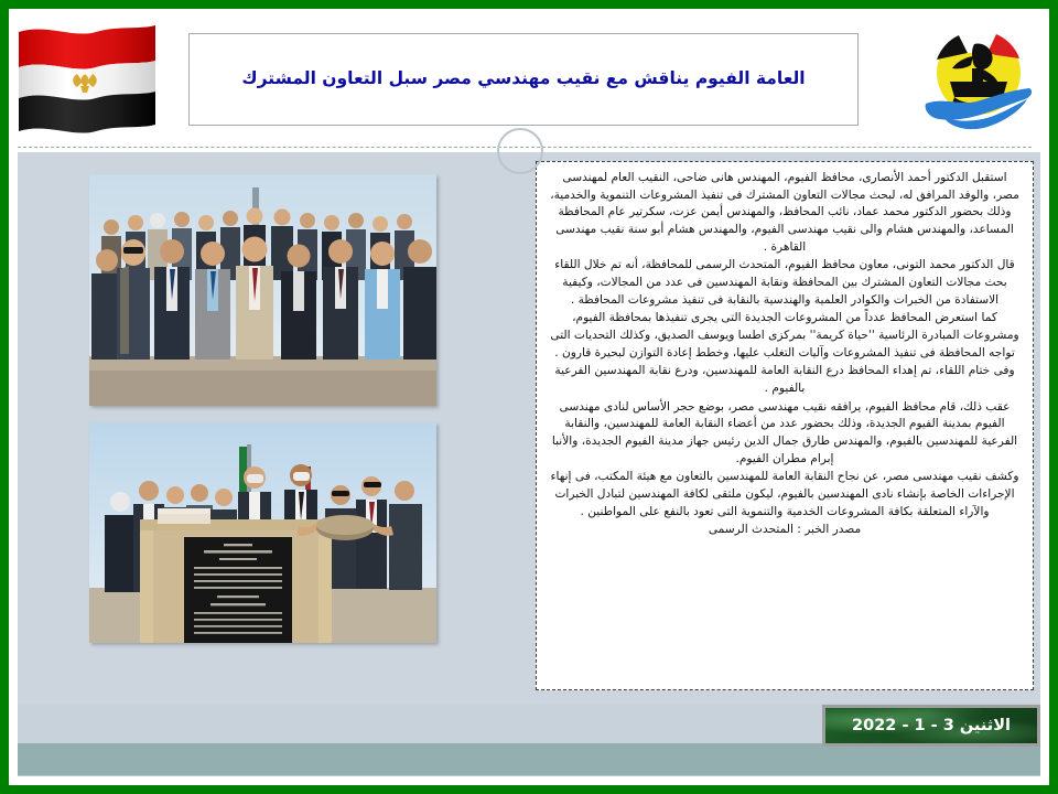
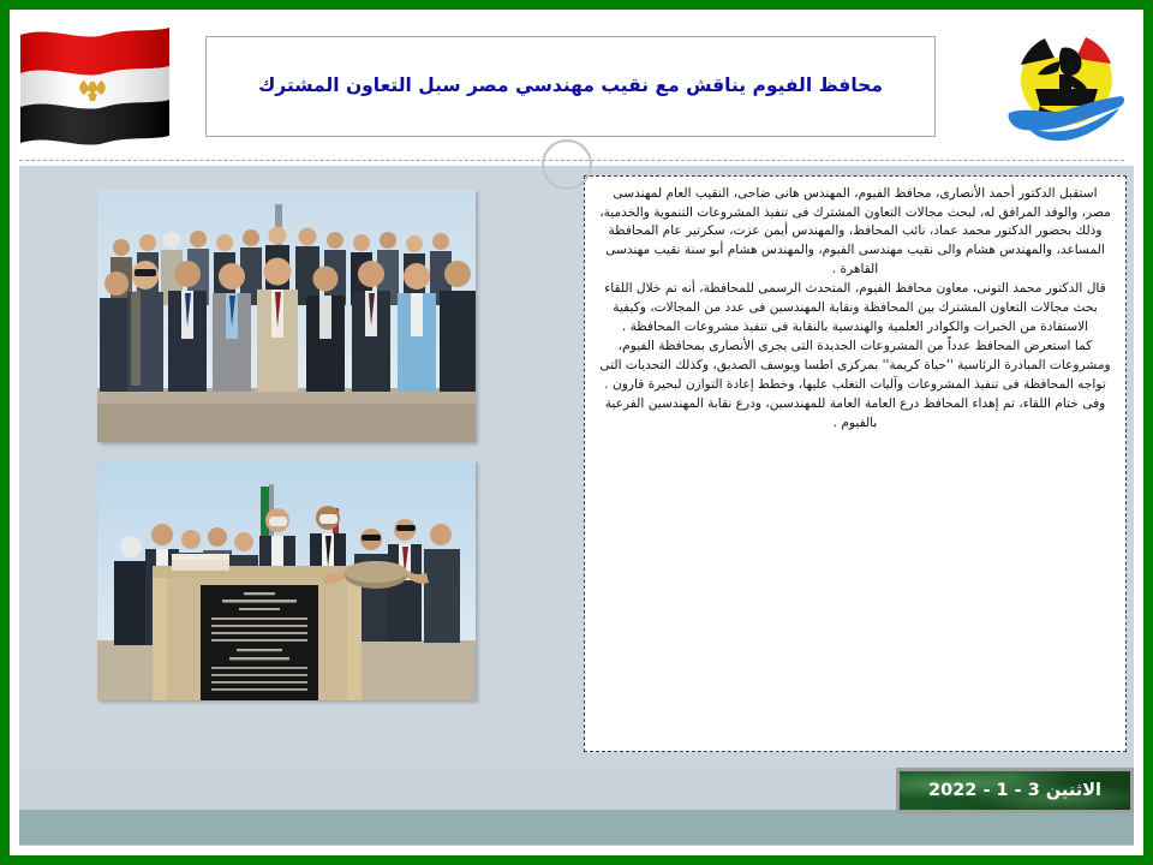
- العامة الفيوم يناقش مع نقيب مهندسي مصر سبل التعاون المشترك
+ محافظ الفيوم يناقش مع نقيب مهندسي مصر سبل التعاون المشترك
  استقبل الدكتور أحمد الأنصارى، محافظ الفيوم، المهندس هانى ضاحى، النقيب العام لمهندسى مصر، والوفد المرافق له، لبحث مجالات التعاون المشترك فى تنفيذ المشروعات التنموية والخدمية، وذلك بحضور الدكتور محمد عماد، نائب المحافظ، والمهندس أيمن عزت، سكرتير عام المحافظة المساعد، والمهندس هشام والى نقيب مهندسى الفيوم، والمهندس هشام أبو سنة نقيب مهندسى القاهرة .
  قال الدكتور محمد التونى، معاون محافظ الفيوم، المتحدث الرسمى للمحافظة، أنه تم خلال اللقاء بحث مجالات التعاون المشترك بين المحافظة ونقابة المهندسين فى عدد من المجالات، وكيفية الاستفادة من الخبرات والكوادر العلمية والهندسية بالنقابة فى تنفيذ مشروعات المحافظة .
- كما استعرض المحافظ عدداً من المشروعات الجديدة التى يجرى تنفيذها بمحافظة الفيوم، ومشروعات المبادرة الرئاسية ''حياة كريمة'' بمركزى اطسا ويوسف الصديق، وكذلك التحديات التى تواجه المحافظة فى تنفيذ المشروعات وآليات التغلب عليها، وخطط إعادة التوازن لبحيرة قارون .
+ كما استعرض المحافظ عدداً من المشروعات الجديدة التى يجرى الأنصارى بمحافظة الفيوم، ومشروعات المبادرة الرئاسية ''حياة كريمة'' بمركزى اطسا ويوسف الصديق، وكذلك التحديات التى تواجه المحافظة فى تنفيذ المشروعات وآليات التغلب عليها، وخطط إعادة التوازن لبحيرة قارون .
- وفى ختام اللقاء، تم إهداء المحافظ درع النقابة العامة للمهندسين، ودرع نقابة المهندسين الفرعية بالفيوم .
+ وفى ختام اللقاء، تم إهداء المحافظ درع العامة العامة للمهندسين، ودرع نقابة المهندسين الفرعية بالفيوم .
- عقب ذلك، قام محافظ الفيوم، يرافقه نقيب مهندسى مصر، بوضع حجر الأساس لنادى مهندسى الفيوم بمدينة الفيوم الجديدة، وذلك بحضور عدد من أعضاء النقابة العامة للمهندسين، والنقابة الفرعية للمهندسين بالفيوم، والمهندس طارق جمال الدين رئيس جهاز مدينة الفيوم الجديدة، والأنبا إبرام مطران الفيوم.
- وكشف نقيب مهندسى مصر، عن نجاح النقابة العامة للمهندسين بالتعاون مع هيئة المكتب، فى إنهاء الإجراءات الخاصة بإنشاء نادى المهندسين بالفيوم، ليكون ملتقى لكافة المهندسين لتبادل الخبرات والآراء المتعلقة بكافة المشروعات الخدمية والتنموية التى تعود بالنفع على المواطنين .
- مصدر الخبر : المتحدث الرسمى
  الاثنين 3 - 1 - 2022
